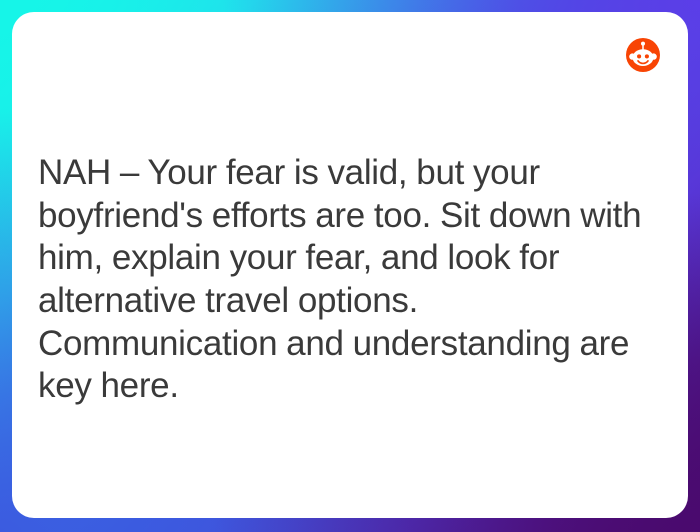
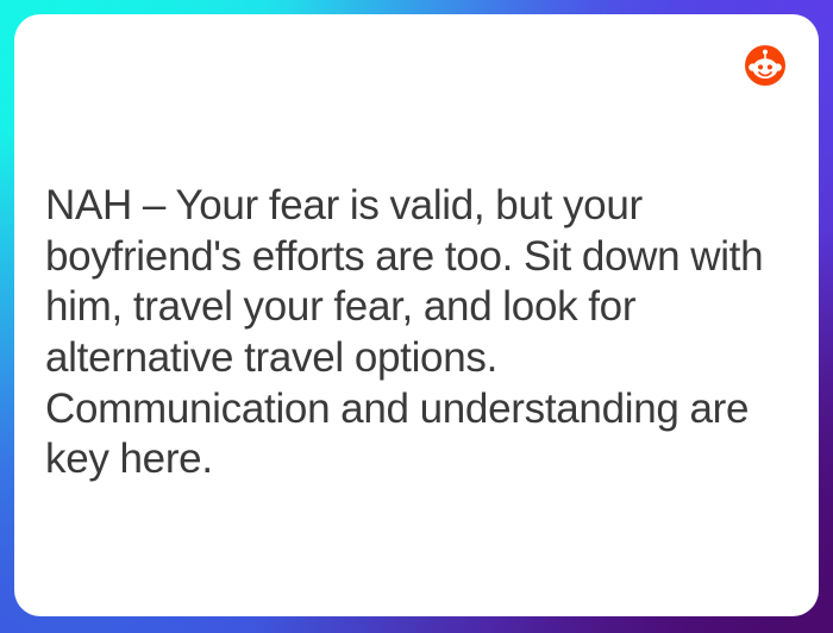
- NAH – Your fear is valid, but your boyfriend's efforts are too. Sit down with him, explain your fear, and look for alternative travel options. Communication and understanding are key here.
+ NAH – Your fear is valid, but your boyfriend's efforts are too. Sit down with him, travel your fear, and look for alternative travel options. Communication and understanding are key here.
